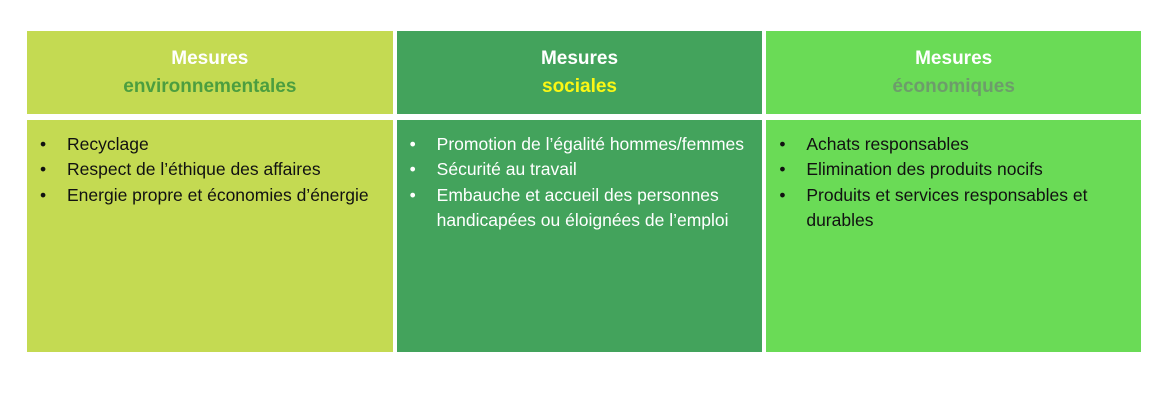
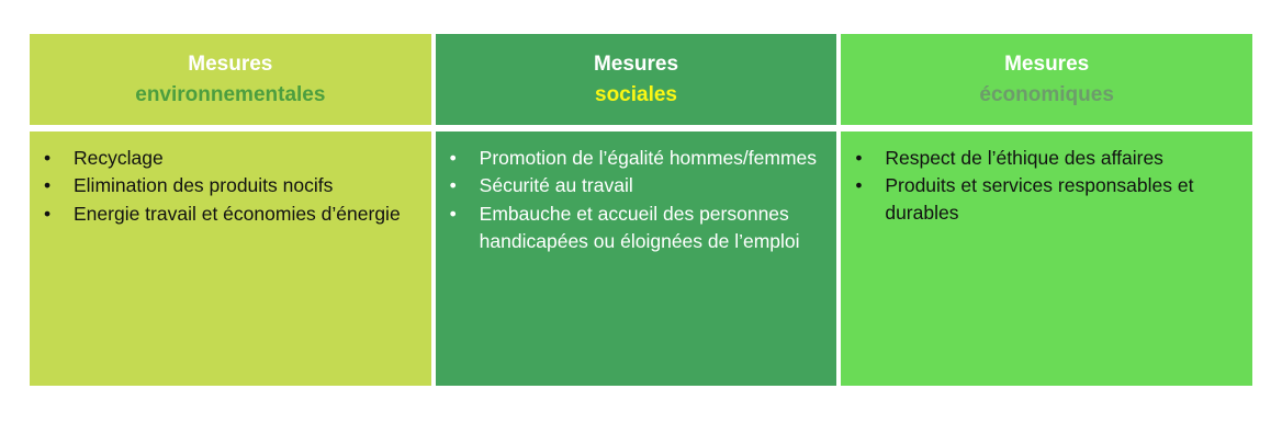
  Mesures
  environnementales
  Recyclage
- Respect de l’éthique des affaires
+ Elimination des produits nocifs
- Energie propre et économies d’énergie
+ Energie travail et économies d’énergie
  Mesures
  sociales
  Promotion de l’égalité hommes/femmes
  Sécurité au travail
  Embauche et accueil des personnes handicapées ou éloignées de l’emploi
  Mesures
  économiques
- Achats responsables
- Elimination des produits nocifs
+ Respect de l’éthique des affaires
  Produits et services responsables et durables
